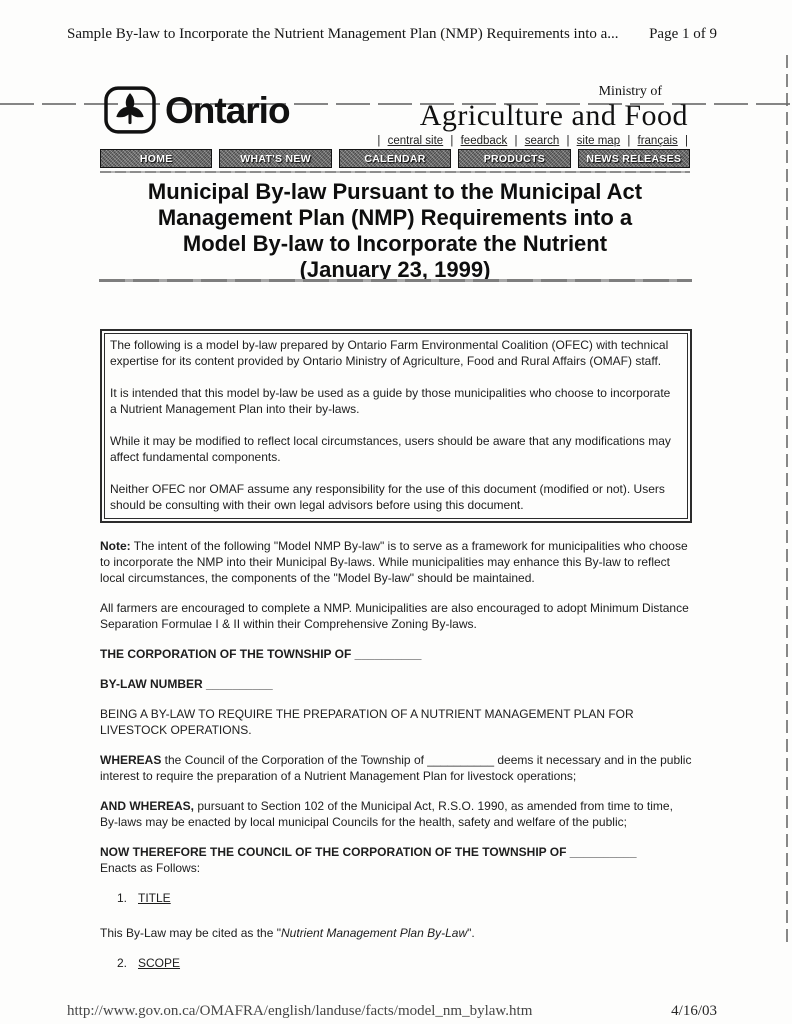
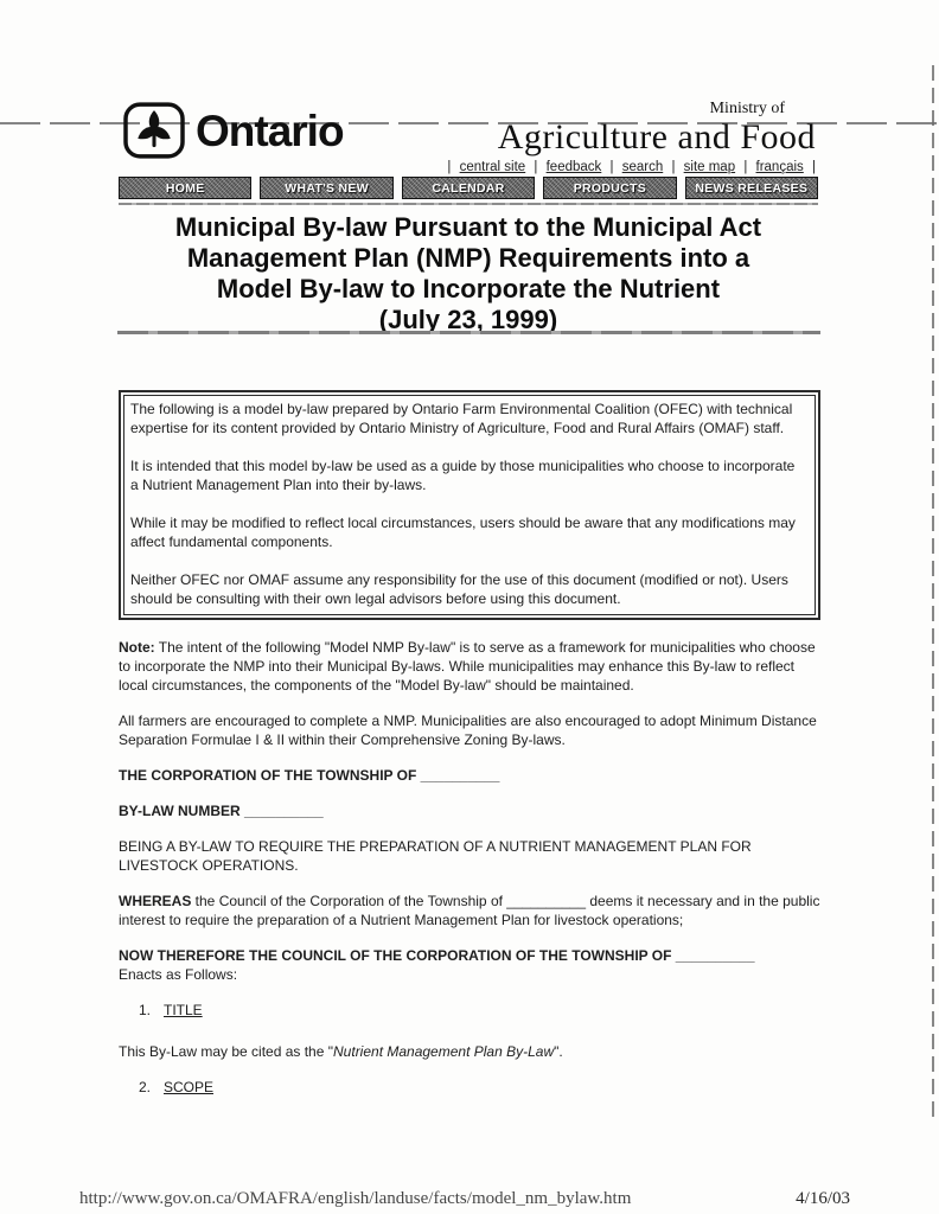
- Sample By-law to Incorporate the Nutrient Management Plan (NMP) Requirements into a...
- Page 1 of 9
  Ontario
  Ministry of
  Agriculture and Food
  | central site | feedback | search | site map | français |
  HOME
  WHAT'S NEW
  CALENDAR
  PRODUCTS
  NEWS RELEASES
  Municipal By-law Pursuant to the Municipal Act
  Management Plan (NMP) Requirements into a
  Model By-law to Incorporate the Nutrient
- (January 23, 1999)
+ (July 23, 1999)
  The following is a model by-law prepared by Ontario Farm Environmental Coalition (OFEC) with technical expertise for its content provided by Ontario Ministry of Agriculture, Food and Rural Affairs (OMAF) staff.
  It is intended that this model by-law be used as a guide by those municipalities who choose to incorporate a Nutrient Management Plan into their by-laws.
  While it may be modified to reflect local circumstances, users should be aware that any modifications may affect fundamental components.
  Neither OFEC nor OMAF assume any responsibility for the use of this document (modified or not). Users should be consulting with their own legal advisors before using this document.
  Note: The intent of the following "Model NMP By-law" is to serve as a framework for municipalities who choose to incorporate the NMP into their Municipal By-laws. While municipalities may enhance this By-law to reflect local circumstances, the components of the "Model By-law" should be maintained.
  All farmers are encouraged to complete a NMP. Municipalities are also encouraged to adopt Minimum Distance Separation Formulae I & II within their Comprehensive Zoning By-laws.
  THE CORPORATION OF THE TOWNSHIP OF __________
  BY-LAW NUMBER __________
  BEING A BY-LAW TO REQUIRE THE PREPARATION OF A NUTRIENT MANAGEMENT PLAN FOR LIVESTOCK OPERATIONS.
  WHEREAS the Council of the Corporation of the Township of __________ deems it necessary and in the public interest to require the preparation of a Nutrient Management Plan for livestock operations;
- AND WHEREAS, pursuant to Section 102 of the Municipal Act, R.S.O. 1990, as amended from time to time, By-laws may be enacted by local municipal Councils for the health, safety and welfare of the public;
  NOW THEREFORE THE COUNCIL OF THE CORPORATION OF THE TOWNSHIP OF __________
  Enacts as Follows:
  1.
  TITLE
  This By-Law may be cited as the "Nutrient Management Plan By-Law".
  2.
  SCOPE
  http://www.gov.on.ca/OMAFRA/english/landuse/facts/model_nm_bylaw.htm
  4/16/03
